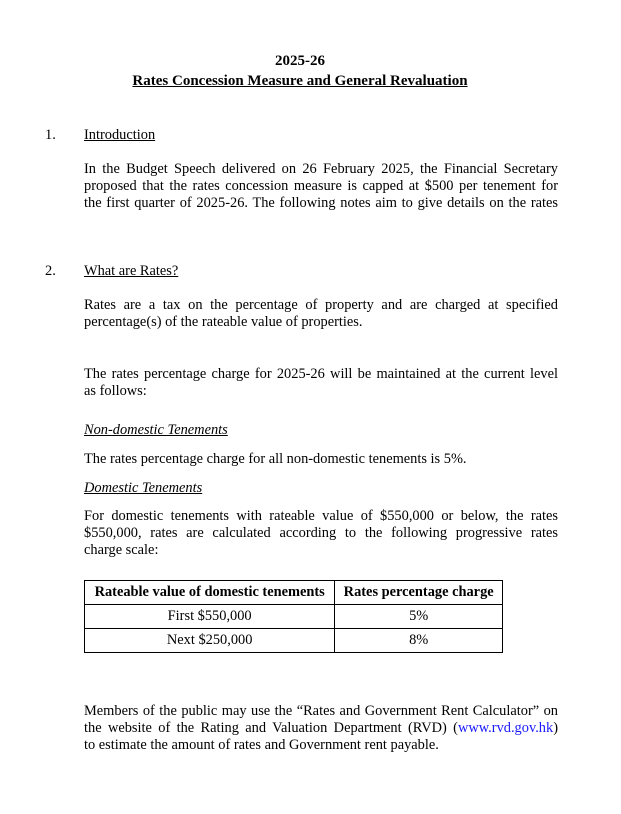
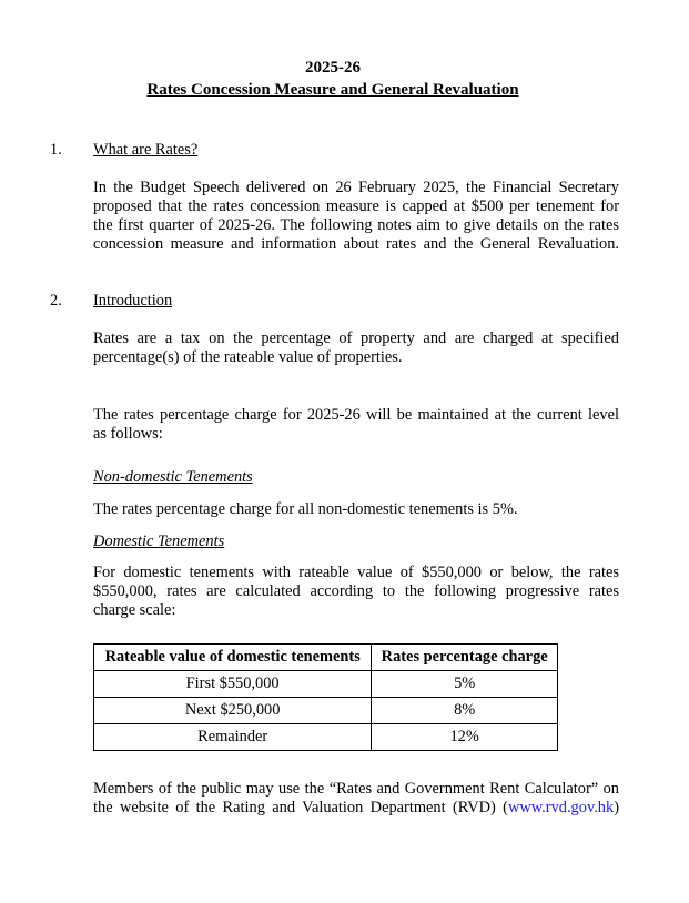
  2025-26
  Rates Concession Measure and General Revaluation
  1.
- Introduction
+ What are Rates?
  In the Budget Speech delivered on 26 February 2025, the Financial Secretary
  proposed that the rates concession measure is capped at $500 per tenement for
  the first quarter of 2025-26. The following notes aim to give details on the rates
+ concession measure and information about rates and the General Revaluation.
  2.
- What are Rates?
+ Introduction
  Rates are a tax on the percentage of property and are charged at specified
  percentage(s) of the rateable value of properties.
  The rates percentage charge for 2025-26 will be maintained at the current level
  as follows:
  Non-domestic Tenements
  The rates percentage charge for all non-domestic tenements is 5%.
  Domestic Tenements
  For domestic tenements with rateable value of $550,000 or below, the rates
  $550,000, rates are calculated according to the following progressive rates
  charge scale:
  Rateable value of domestic tenements	Rates percentage charge
  First $550,000	5%
  Next $250,000	8%
+ Remainder	12%
  Members of the public may use the “Rates and Government Rent Calculator” on
  the website of the Rating and Valuation Department (RVD) (www.rvd.gov.hk)
- to estimate the amount of rates and Government rent payable.
